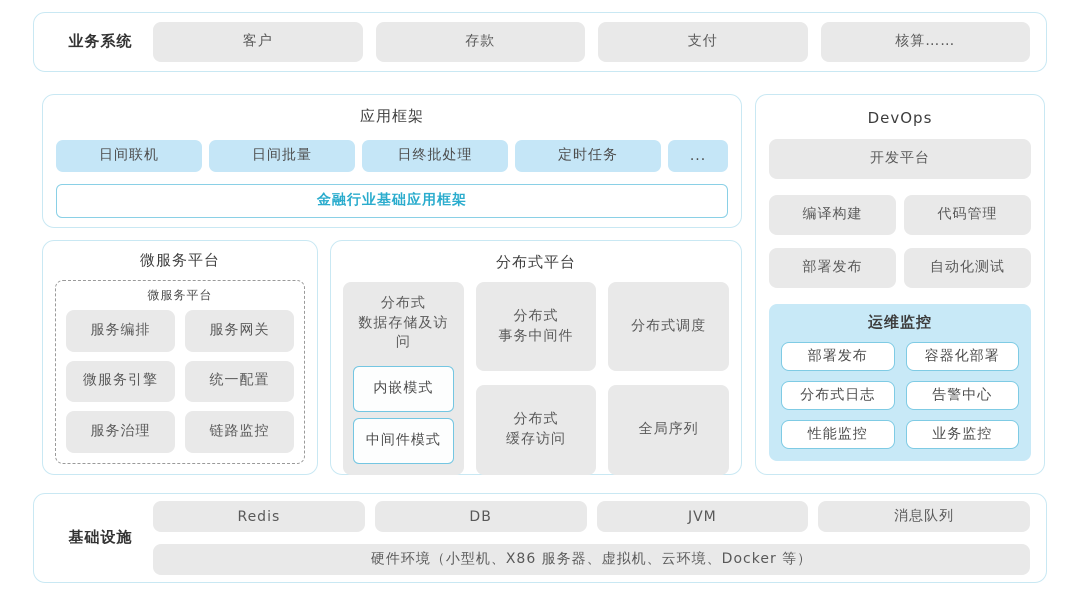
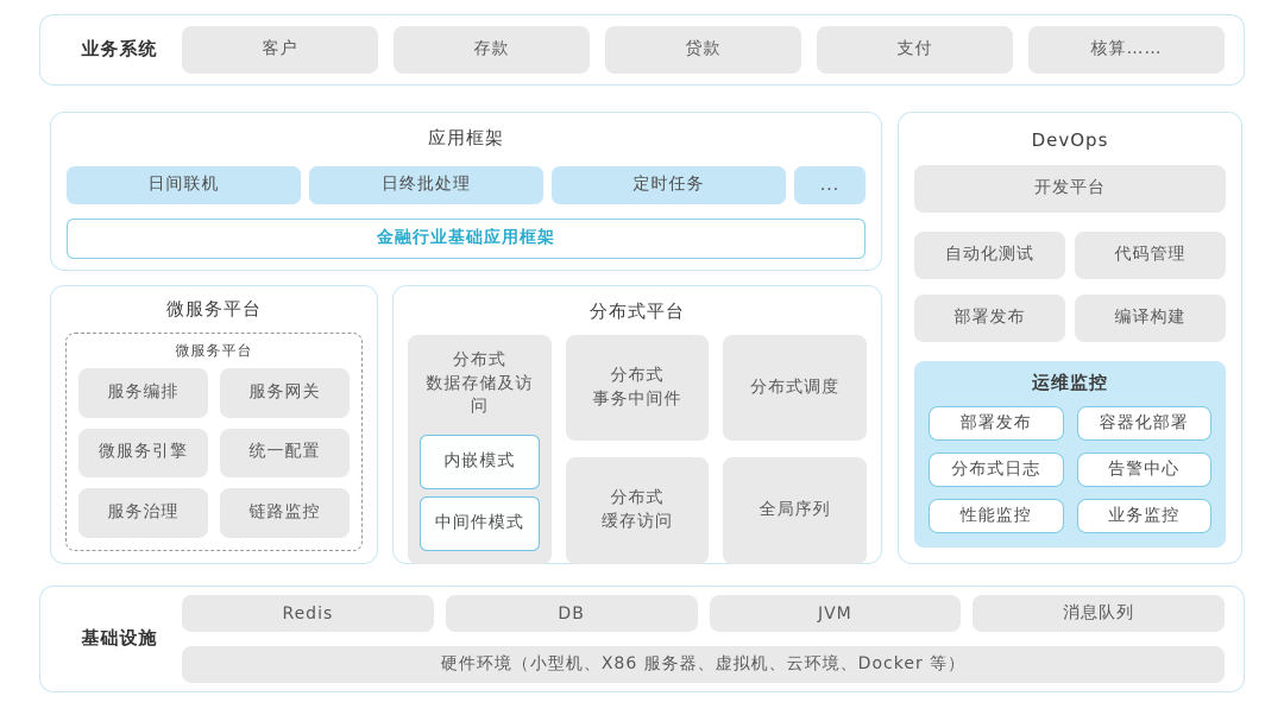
  业务系统
  客户
  存款
+ 贷款
  支付
  核算……
  应用框架
  日间联机
- 日间批量
  日终批处理
  定时任务
  ...
  金融行业基础应用框架
  微服务平台
  微服务平台
  服务编排
  服务网关
  微服务引擎
  统一配置
  服务治理
  链路监控
  分布式平台
  分布式
  数据存储及访问
  内嵌模式
  中间件模式
  分布式
  事务中间件
  分布式调度
  分布式
  缓存访问
  全局序列
  DevOps
  开发平台
- 编译构建
+ 自动化测试
  代码管理
  部署发布
- 自动化测试
+ 编译构建
  运维监控
  部署发布
  容器化部署
  分布式日志
  告警中心
  性能监控
  业务监控
  基础设施
  Redis
  DB
  JVM
  消息队列
  硬件环境（小型机、X86 服务器、虚拟机、云环境、Docker 等）
